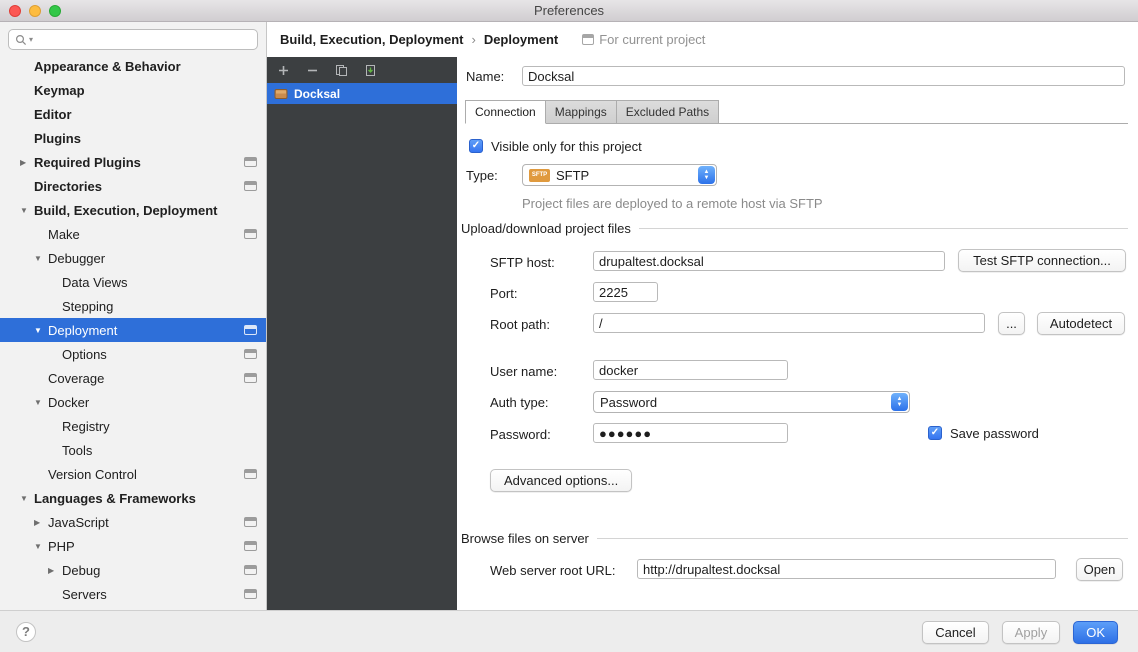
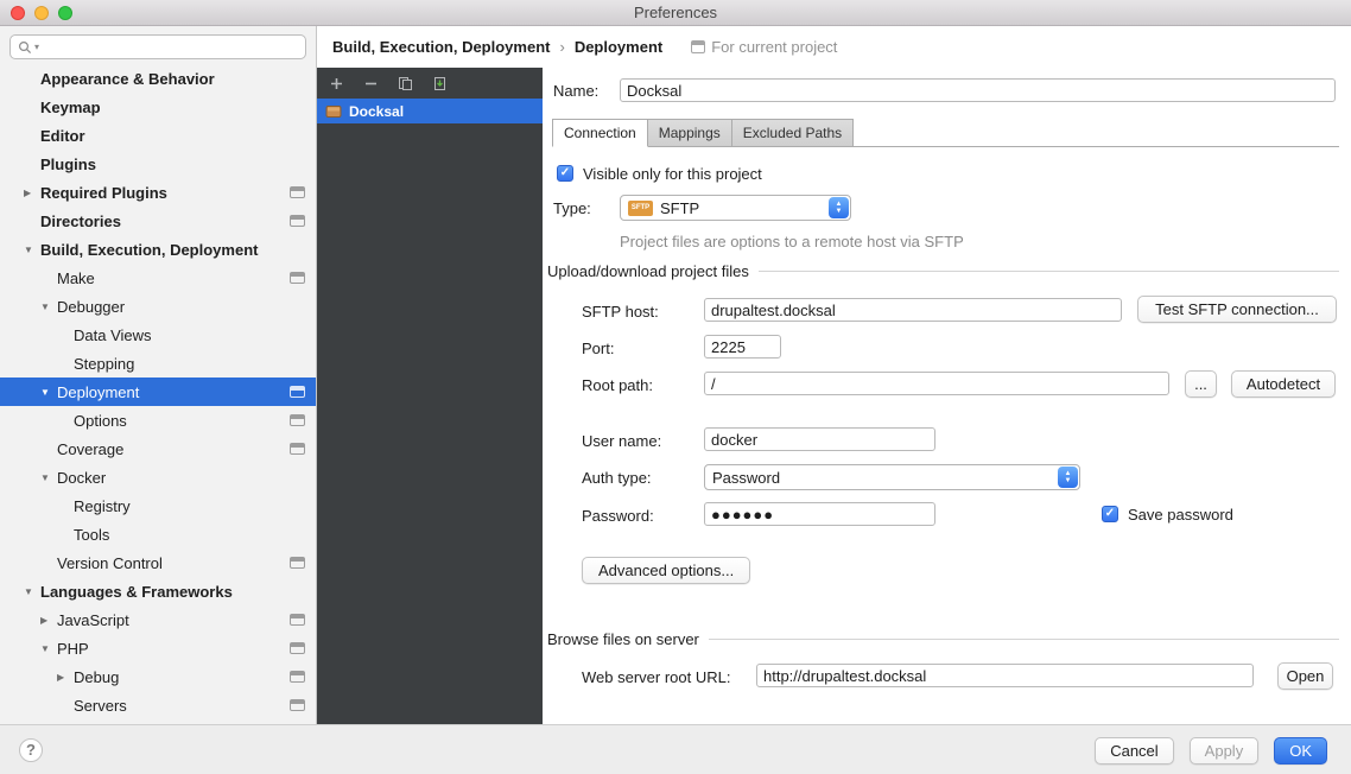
  Preferences
  ▾
  Appearance & Behavior
  Keymap
  Editor
  Plugins
  ▶
  Required Plugins
  Directories
  ▼
  Build, Execution, Deployment
  Make
  ▼
  Debugger
  Data Views
  Stepping
  ▼
  Deployment
  Options
  Coverage
  ▼
  Docker
  Registry
  Tools
  Version Control
  ▼
  Languages & Frameworks
  ▶
  JavaScript
  ▼
  PHP
  ▶
  Debug
  Servers
  Build, Execution, Deployment
  ›
  Deployment
  For current project
  Docksal
  Name:
  Docksal
  Connection
  Mappings
  Excluded Paths
  ✓
  Visible only for this project
  Type:
  SFTP
- Project files are deployed to a remote host via SFTP
+ Project files are options to a remote host via SFTP
  Upload/download project files
  SFTP host:
  drupaltest.docksal
  Test SFTP connection...
  Port:
  2225
  Root path:
  /
  ...
  Autodetect
  User name:
  docker
  Auth type:
  Password
  Password:
  ●●●●●●
  ✓
  Save password
  Advanced options...
  Browse files on server
  Web server root URL:
  http://drupaltest.docksal
  Open
  ?
  Cancel
  Apply
  OK
